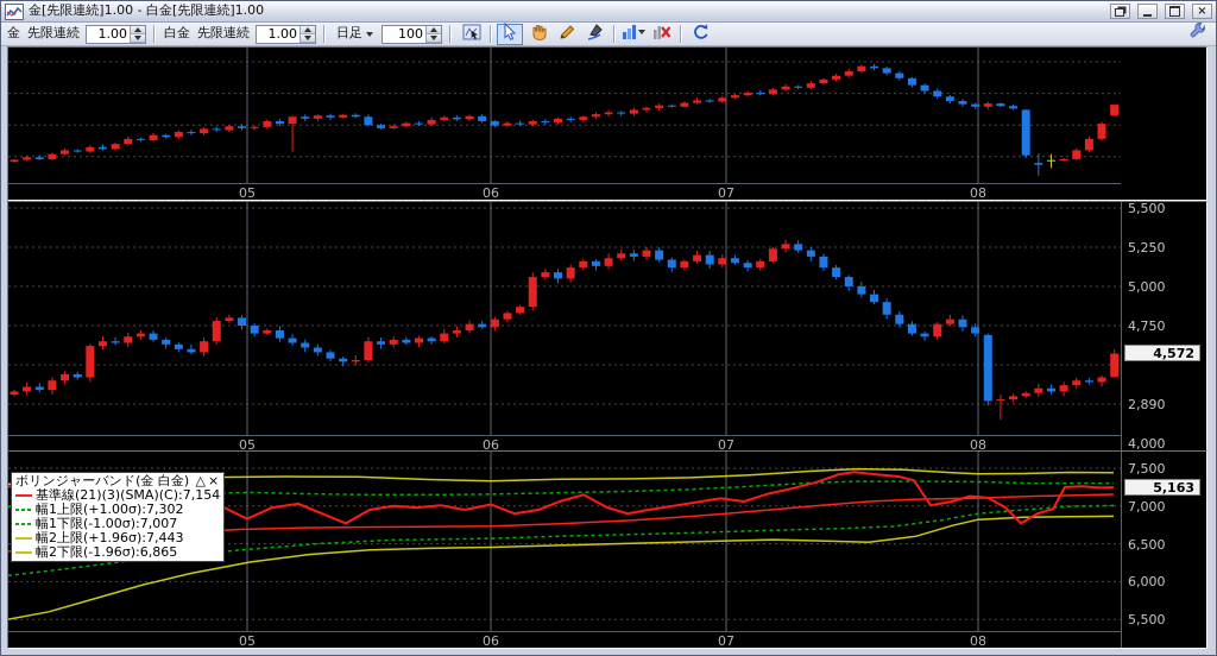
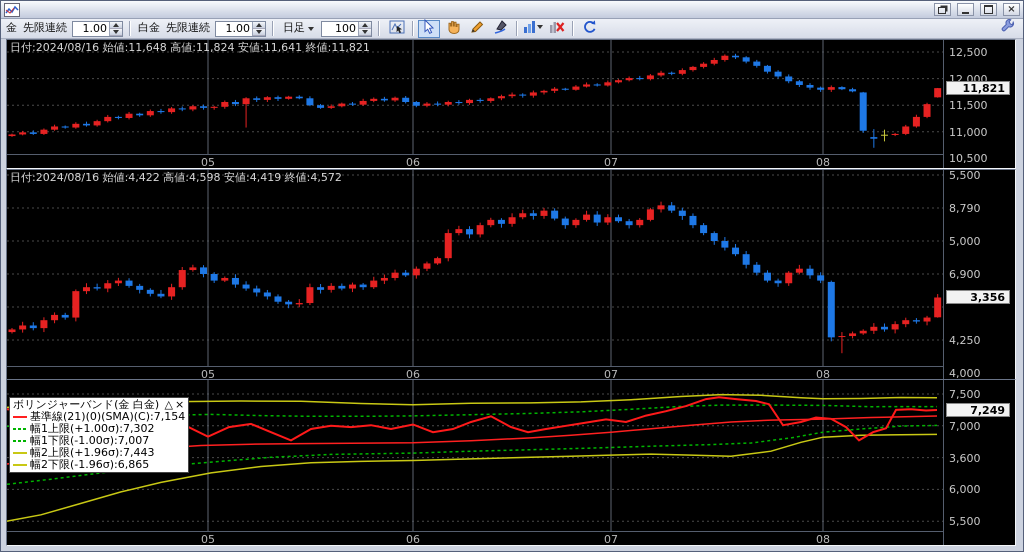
- 金[先限連続]1.00 - 白金[先限連続]1.00
  ×
  金
  先限連続
  1.00
  白金
  先限連続
  1.00
  日足
  100
+ 日付:2024/08/16 始値:11,648 高値:11,824 安値:11,641 終値:11,821
  05
  06
  07
  08
+ 12,500
+ 12,000
+ 11,500
+ 11,000
+ 10,500
+ 11,821
+ 日付:2024/08/16 始値:4,422 高値:4,598 安値:4,419 終値:4,572
  05
  06
  07
  08
  5,500
- 5,250
+ 8,790
  5,000
- 4,750
+ 6,900
- 2,890
+ 4,250
  4,000
- 4,572
+ 3,356
  ボリンジャーバンド(金 白金)
  △
  ×
- 基準線(21)(3)(SMA)(C):7,154
+ 基準線(21)(0)(SMA)(C):7,154
  幅1上限(+1.00σ):7,302
  幅1下限(-1.00σ):7,007
  幅2上限(+1.96σ):7,443
  幅2下限(-1.96σ):6,865
  05
  06
  07
  08
  7,500
  7,000
- 6,500
+ 3,600
  6,000
  5,500
- 5,163
+ 7,249
